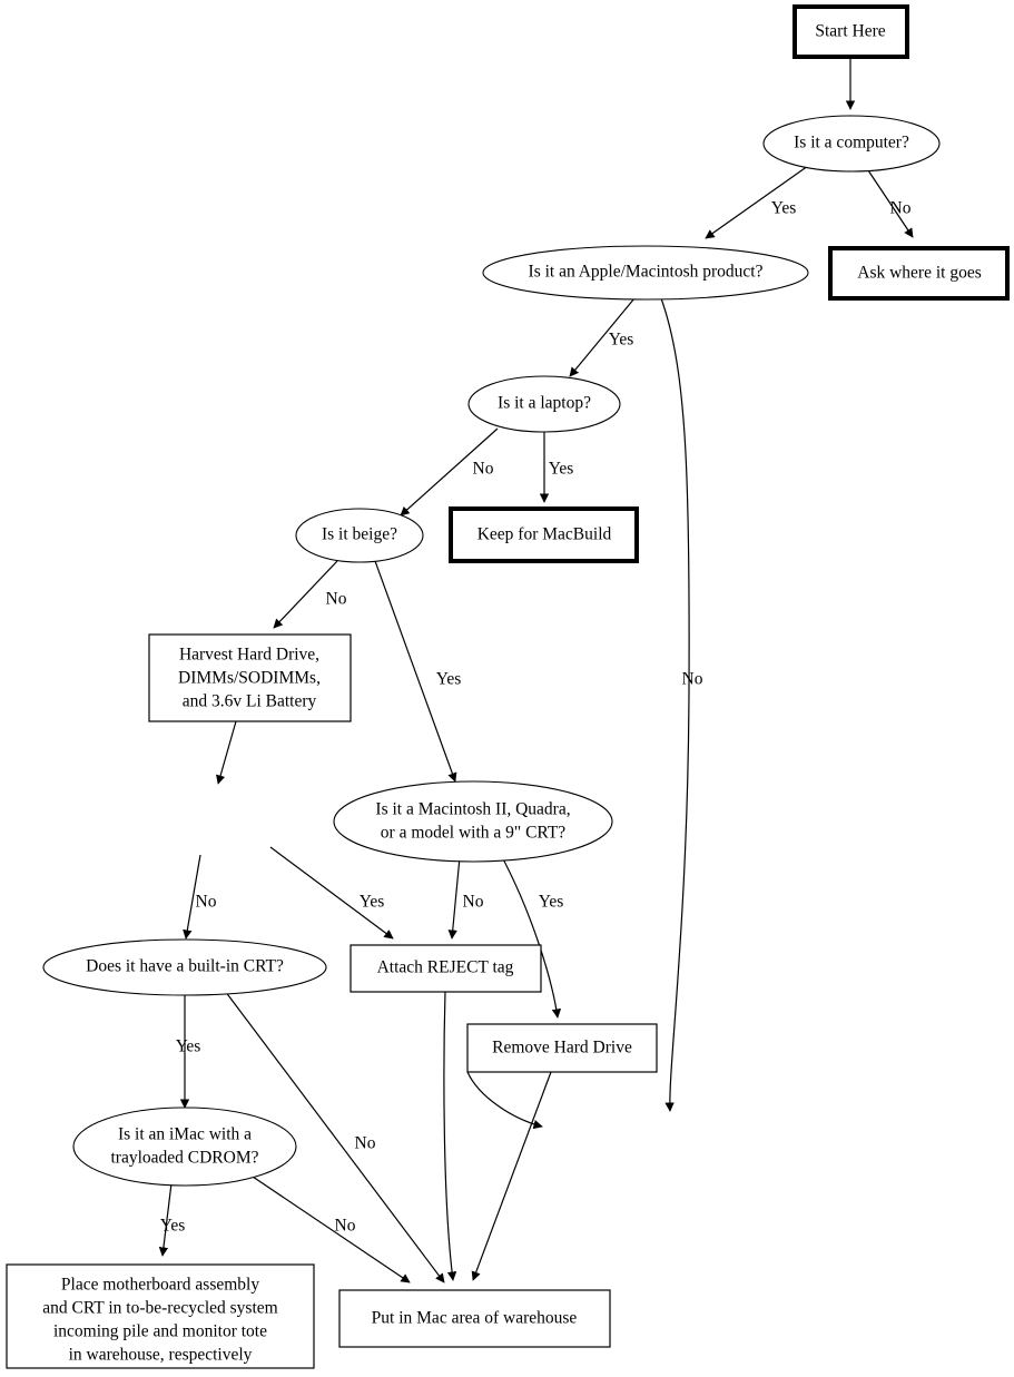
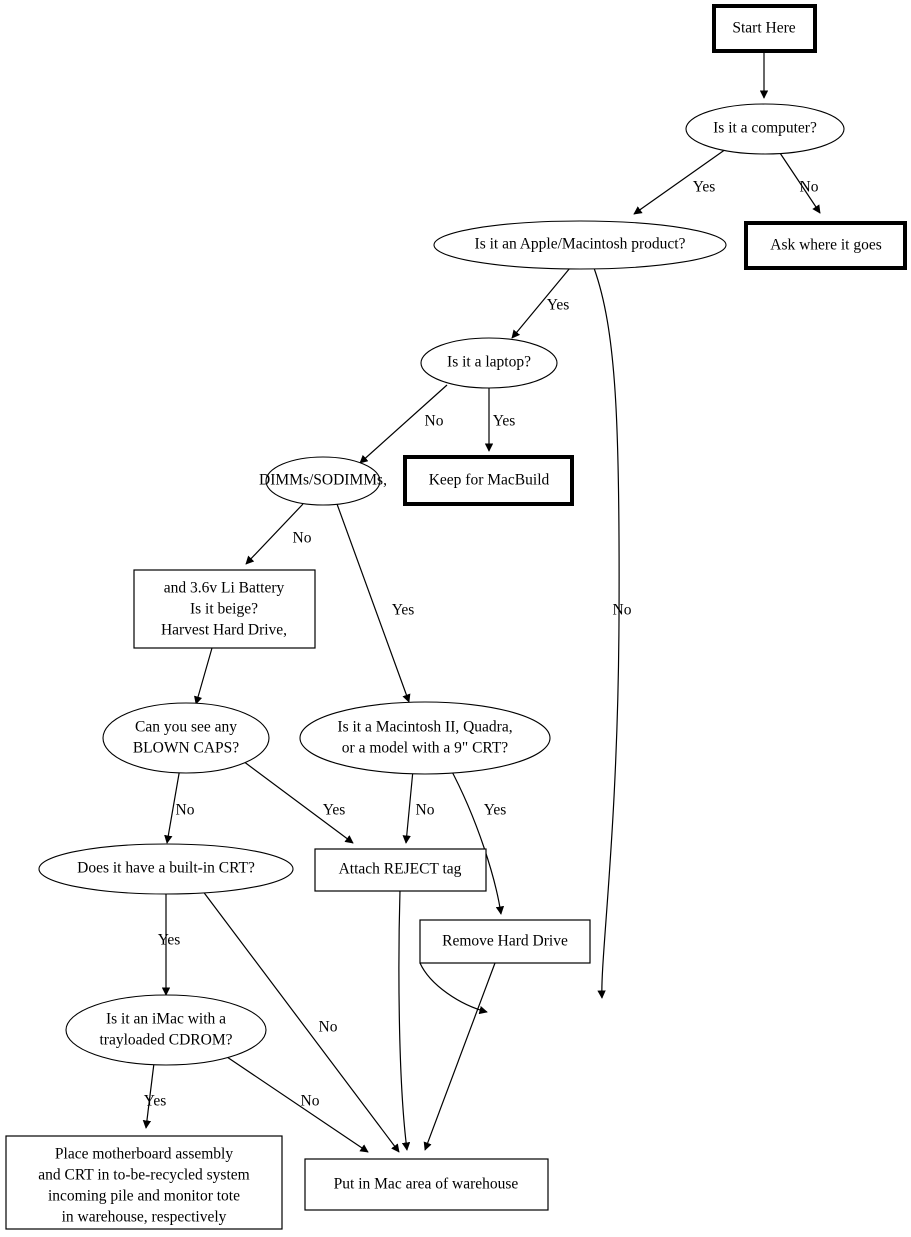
  Yes
  No
  Yes
  No
  Yes
  No
  No
  Yes
  No
  Yes
  No
  Yes
  Yes
  No
  Yes
  No
  Start Here
  Is it a computer?
  Ask where it goes
  Is it an Apple/Macintosh product?
  Is it a laptop?
  Keep for MacBuild
- Is it beige?
+ DIMMs/SODIMMs,
- Harvest Hard Drive,
+ and 3.6v Li Battery
- DIMMs/SODIMMs,
+ Is it beige?
- and 3.6v Li Battery
+ Harvest Hard Drive,
+ Can you see any
+ BLOWN CAPS?
  Is it a Macintosh II, Quadra,
  or a model with a 9" CRT?
  Does it have a built-in CRT?
  Attach REJECT tag
  Remove Hard Drive
  Is it an iMac with a
  trayloaded CDROM?
  Place motherboard assembly
  and CRT in to-be-recycled system
  incoming pile and monitor tote
  in warehouse, respectively
  Put in Mac area of warehouse
